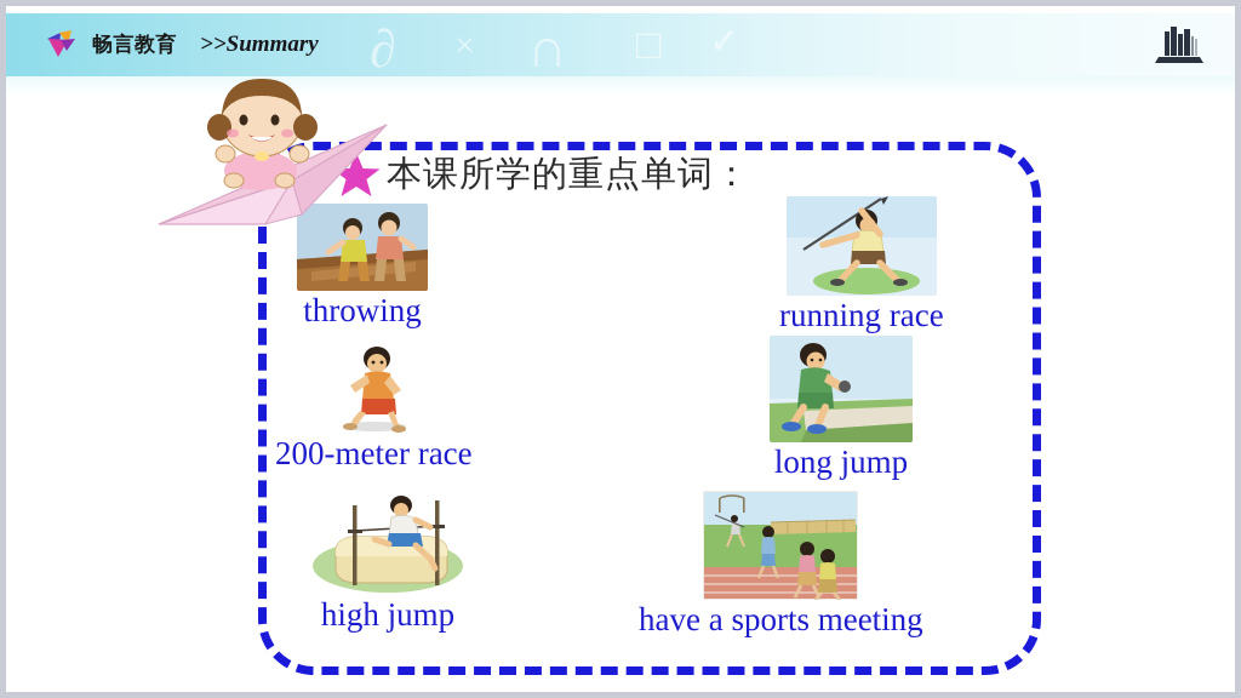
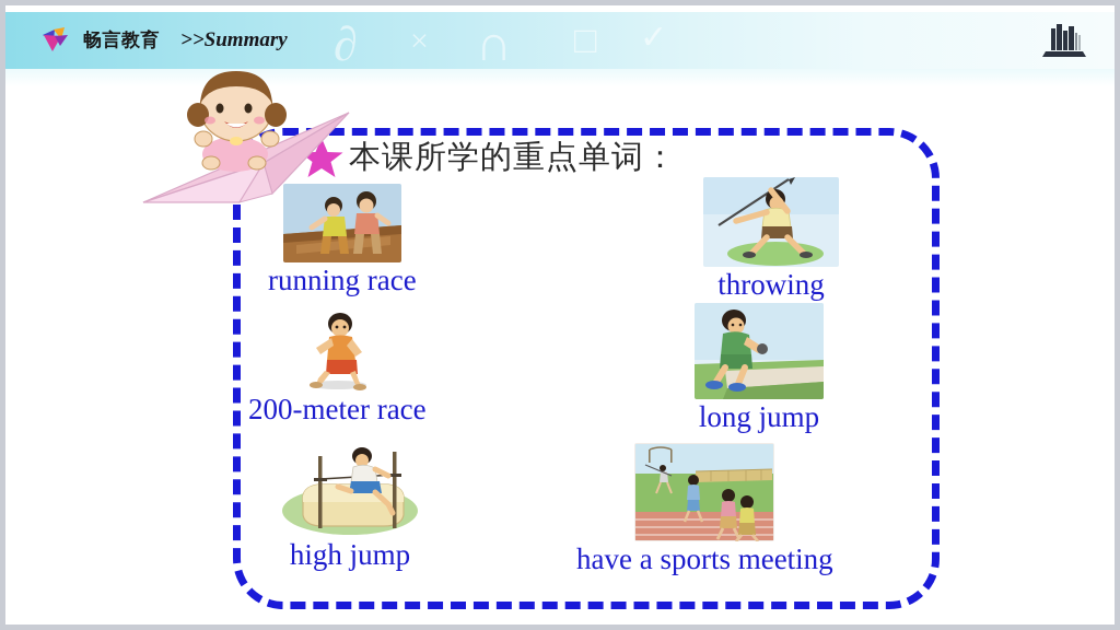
  ∂
  ∩
  □
  ×
  畅言教育
  >>Summary
  本课所学的重点单词：
- throwing
+ running race
  200-meter race
  high jump
- running race
+ throwing
  long jump
  have a sports meeting
